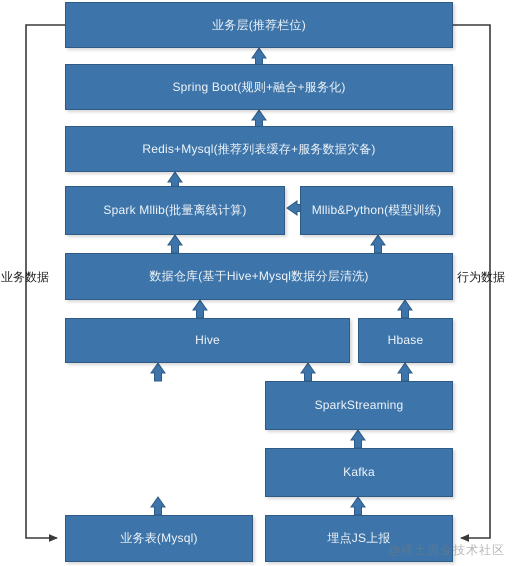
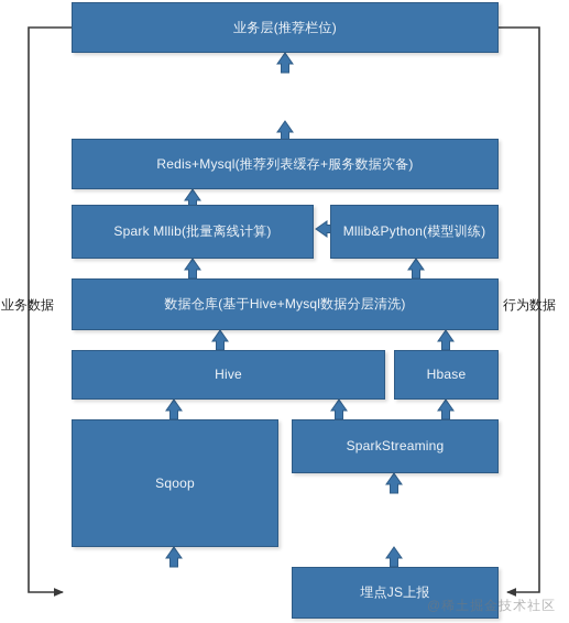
  业务层(推荐栏位)
- Spring Boot(规则+融合+服务化)
  Redis+Mysql(推荐列表缓存+服务数据灾备)
  Spark Mllib(批量离线计算)
  Mllib&Python(模型训练)
  数据仓库(基于Hive+Mysql数据分层清洗)
  Hive
  Hbase
+ Sqoop
  SparkStreaming
- Kafka
- 业务表(Mysql)
  埋点JS上报
  业务数据
  行为数据
  @稀土掘金技术社区
